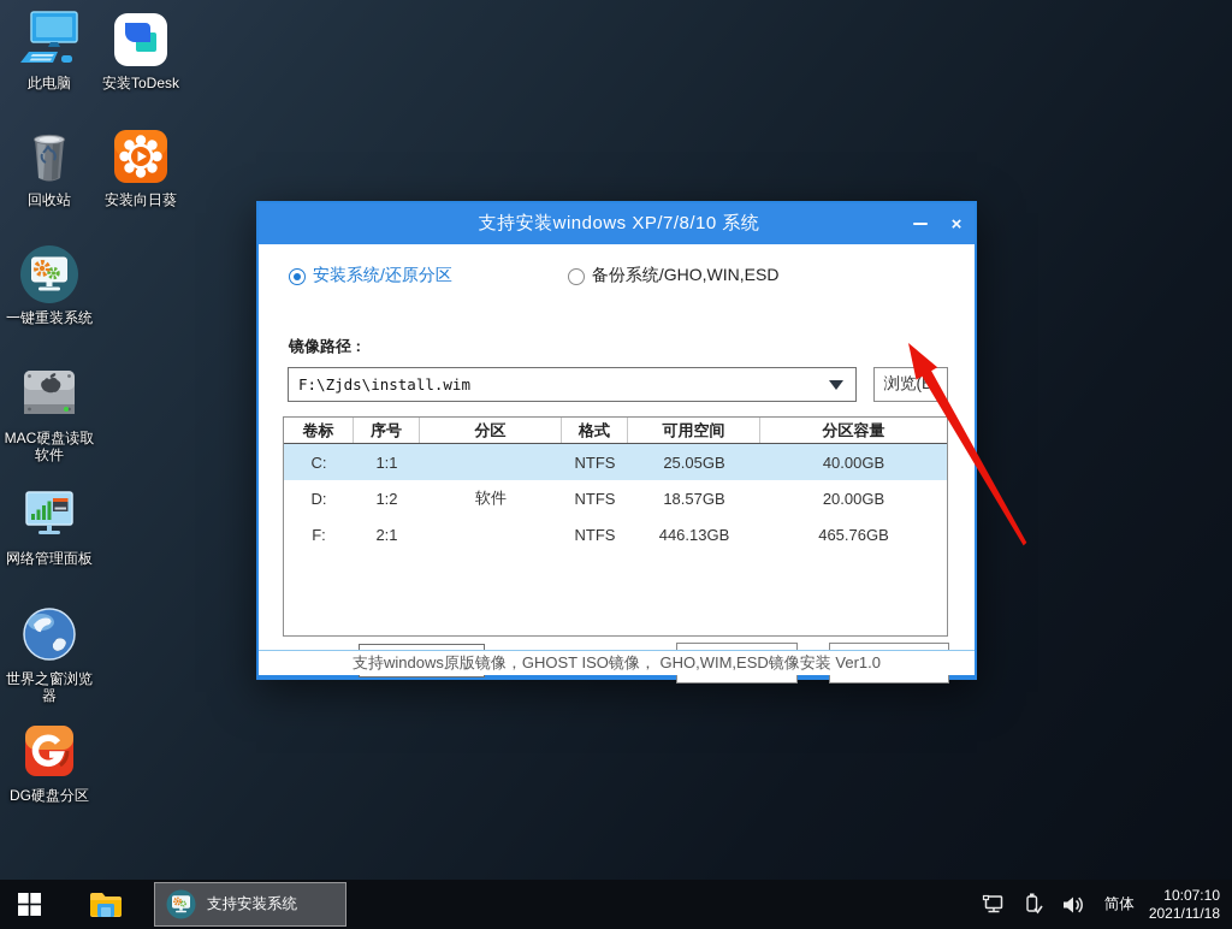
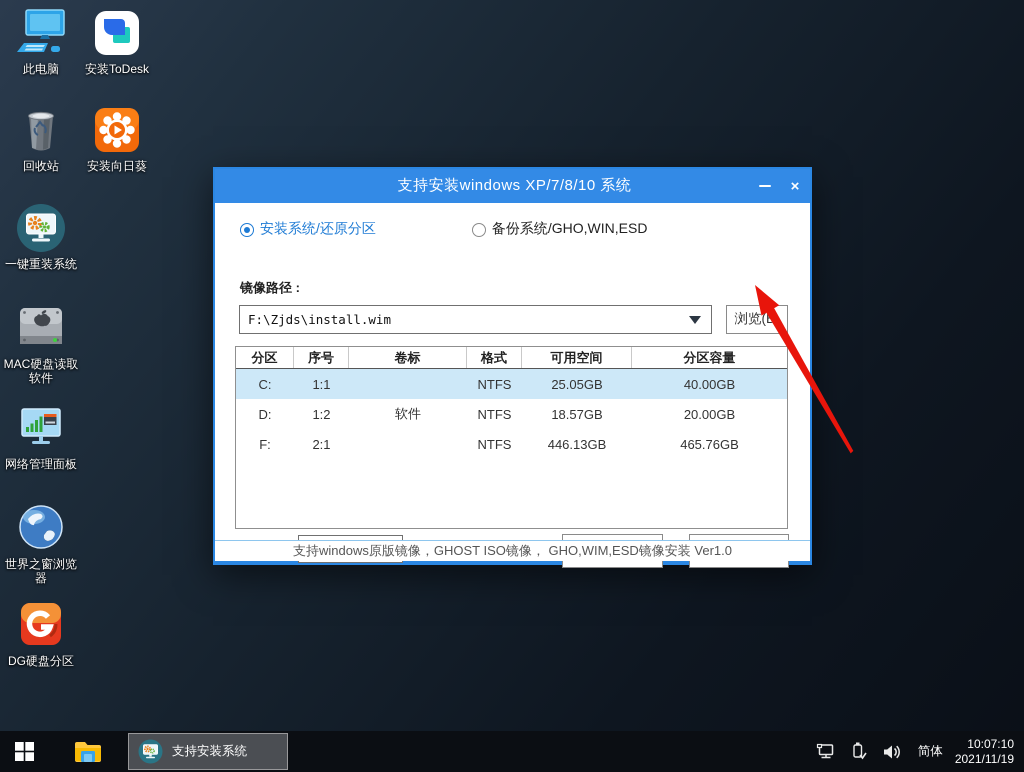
  此电脑
  安装ToDesk
  回收站
  安装向日葵
  一键重装系统
  MAC硬盘读取软件
  网络管理面板
  世界之窗浏览器
  DG硬盘分区
  支持安装windows XP/7/8/10 系统
  ×
  安装系统/还原分区
  备份系统/GHO,WIN,ESD
  镜像路径 :
  F:\Zjds\install.wim
- 卷标
+ 分区
  序号
- 分区
+ 卷标
  格式
  可用空间
  分区容量
  C:
  1:1
  NTFS
  25.05GB
  40.00GB
  D:
  1:2
  软件
  NTFS
  18.57GB
  20.00GB
  F:
  2:1
  NTFS
  446.13GB
  465.76GB
  支持windows原版镜像，GHOST ISO镜像， GHO,WIM,ESD镜像安装 Ver1.0
  支持安装系统
  简体
  10:07:10
- 2021/11/18
+ 2021/11/19
